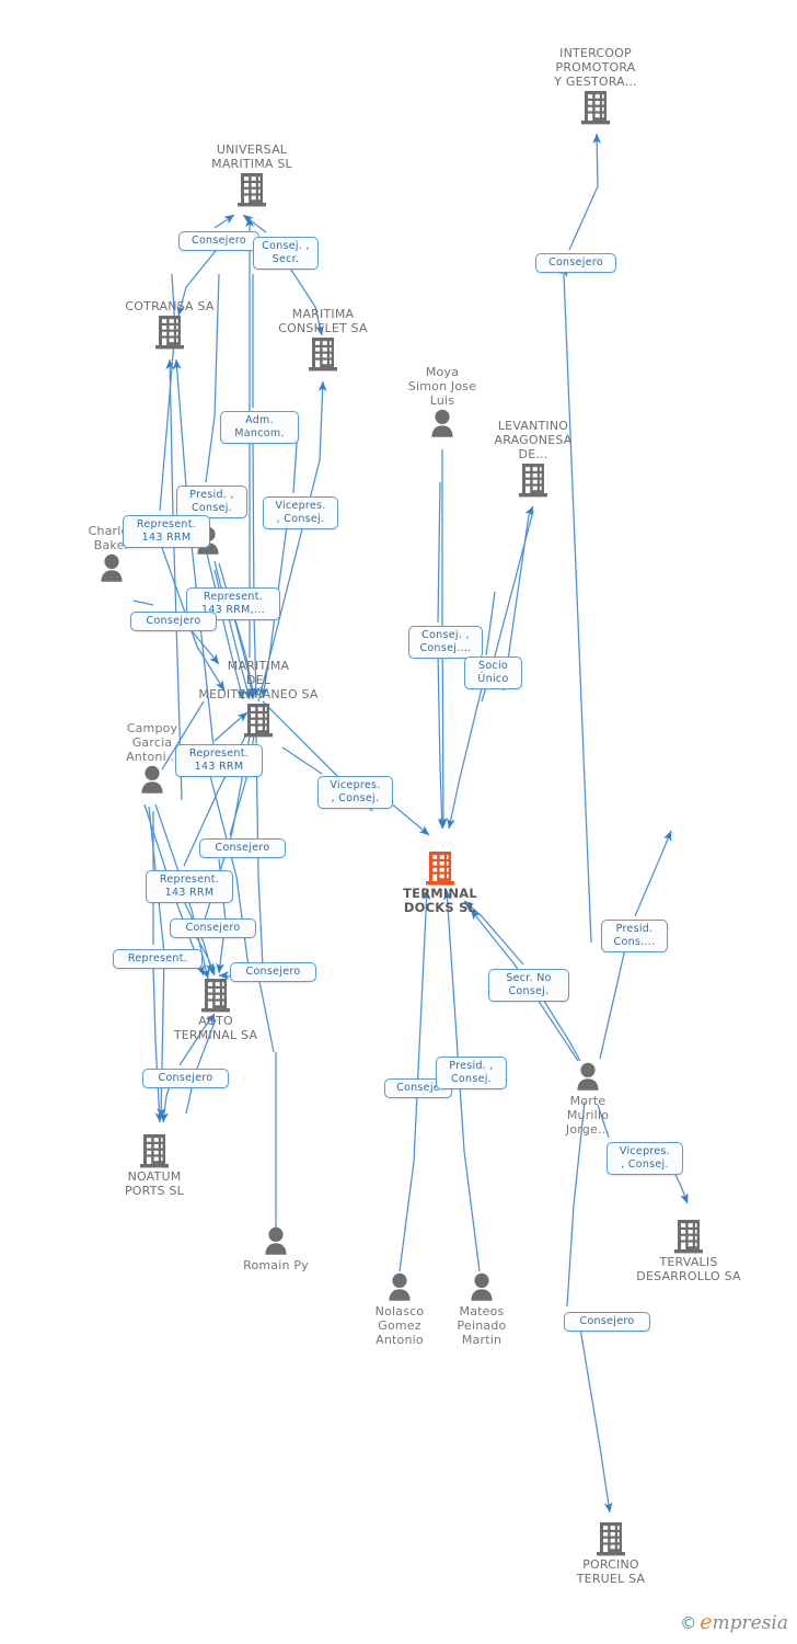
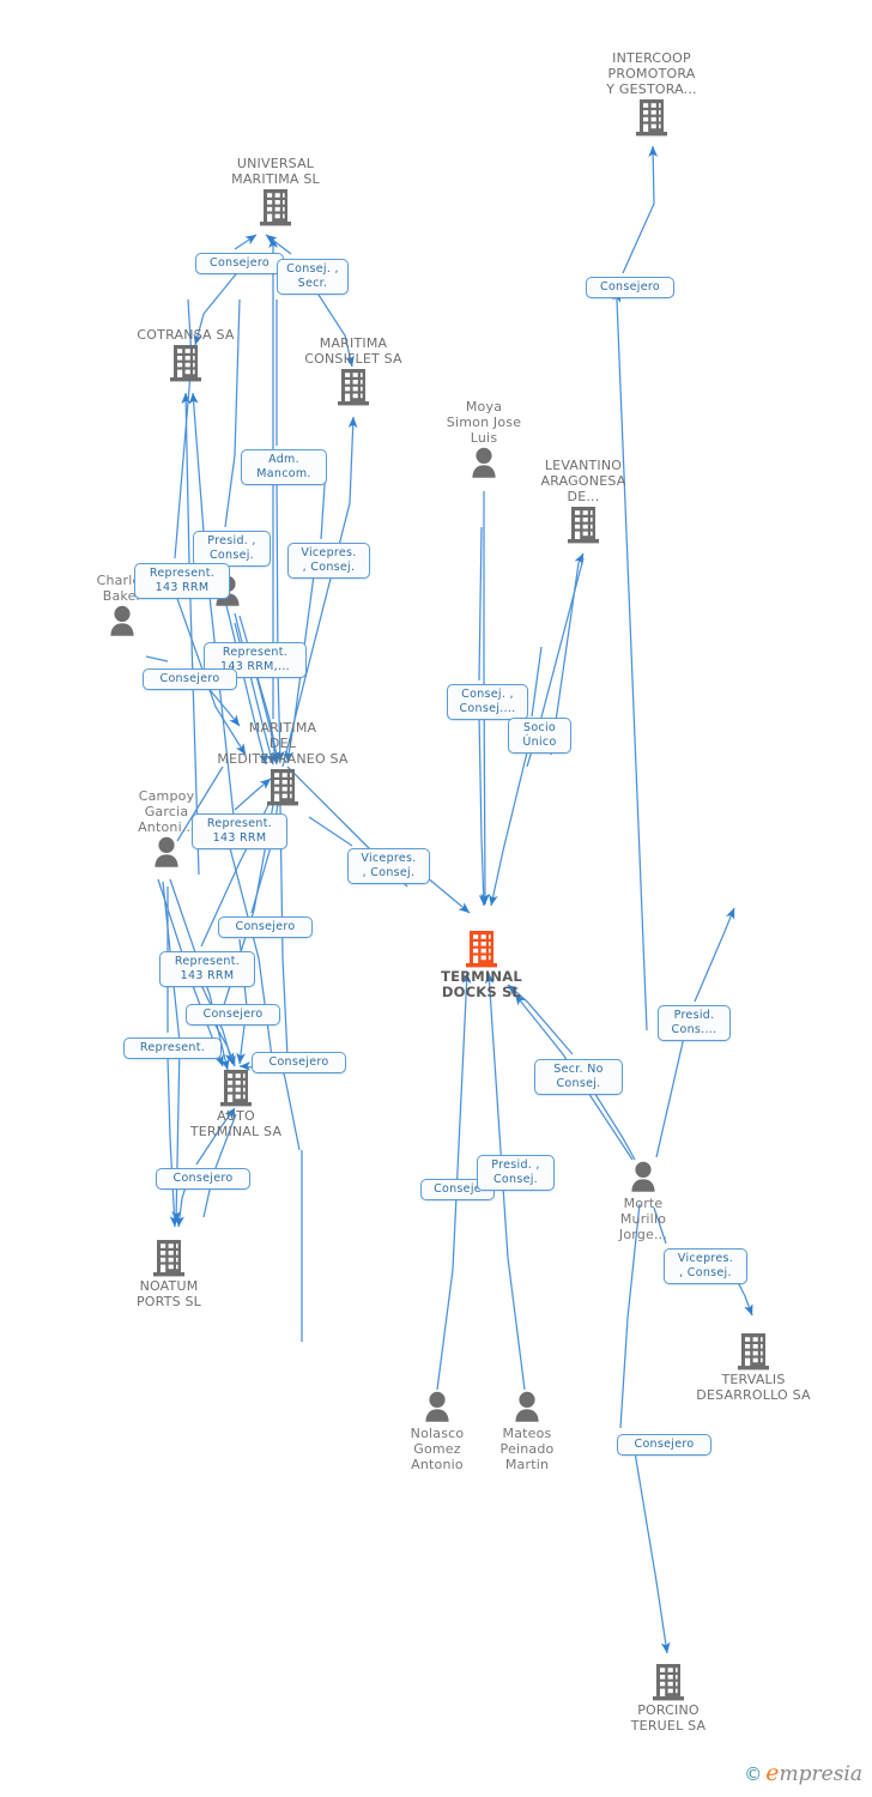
  INTERCOOP
  PROMOTORA
  Y GESTORA...
  UNIVERSAL
  MARITIMA SL
  COTRANSA SA
  MARITIMA
  CONSIFLET SA
  Moya
  Simon Jose
  Luis
  LEVANTINO
  ARAGONESA
  DE...
  Charl
  Bake
  MARITIMA
  DEL
  MEDITERRANEO SA
  Campoy
  Garcia
  Antoni..
  TERMINAL
  DOCKS SL
  AUTO
  TERMINAL SA
  Morte
  Murillo
  Jorge...
  NOATUM
  PORTS SL
  TERVALIS
  DESARROLLO SA
- Romain Py
  Nolasco
  Gomez
  Antonio
  Mateos
  Peinado
  Martin
  PORCINO
  TERUEL SA
  Consejero
  Consej. ,
  Secr.
  Consejero
  Adm.
  Mancom.
  Presid. ,
  Consej.
  Vicepres.
  , Consej.
  Represent.
  143 RRM
  Represent.
  143 RRM,...
  Consejero
  Consej. ,
  Consej....
  Socio
  Único
  Represent.
  143 RRM
  Vicepres.
  , Consej.
  Consejero
  Represent.
  143 RRM
  Presid.
  Cons....
  Consejero
  Represent.
  Consejero
  Secr. No
  Consej.
  Consejero
  Consej
  Presid. ,
  Consej.
  Vicepres.
  , Consej.
  Consejero
  ©
  empresia
